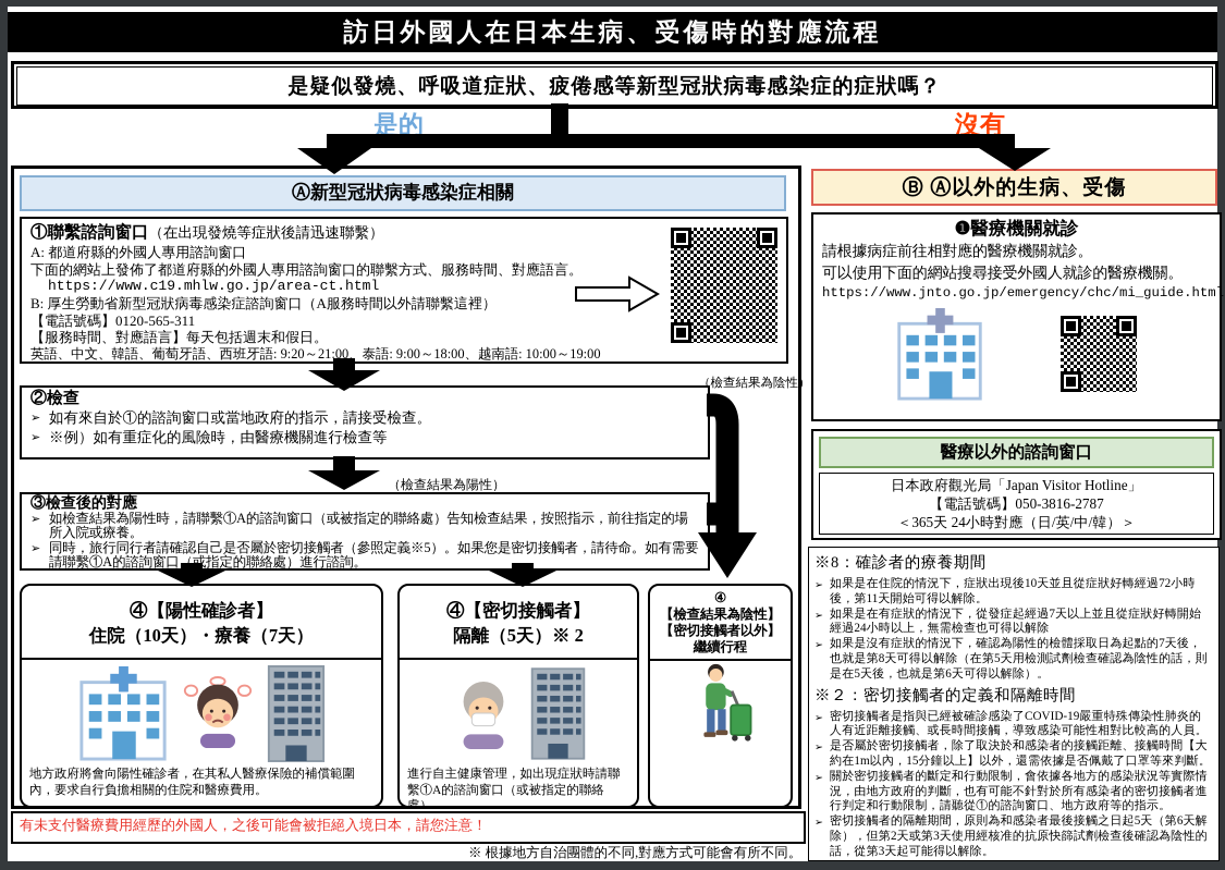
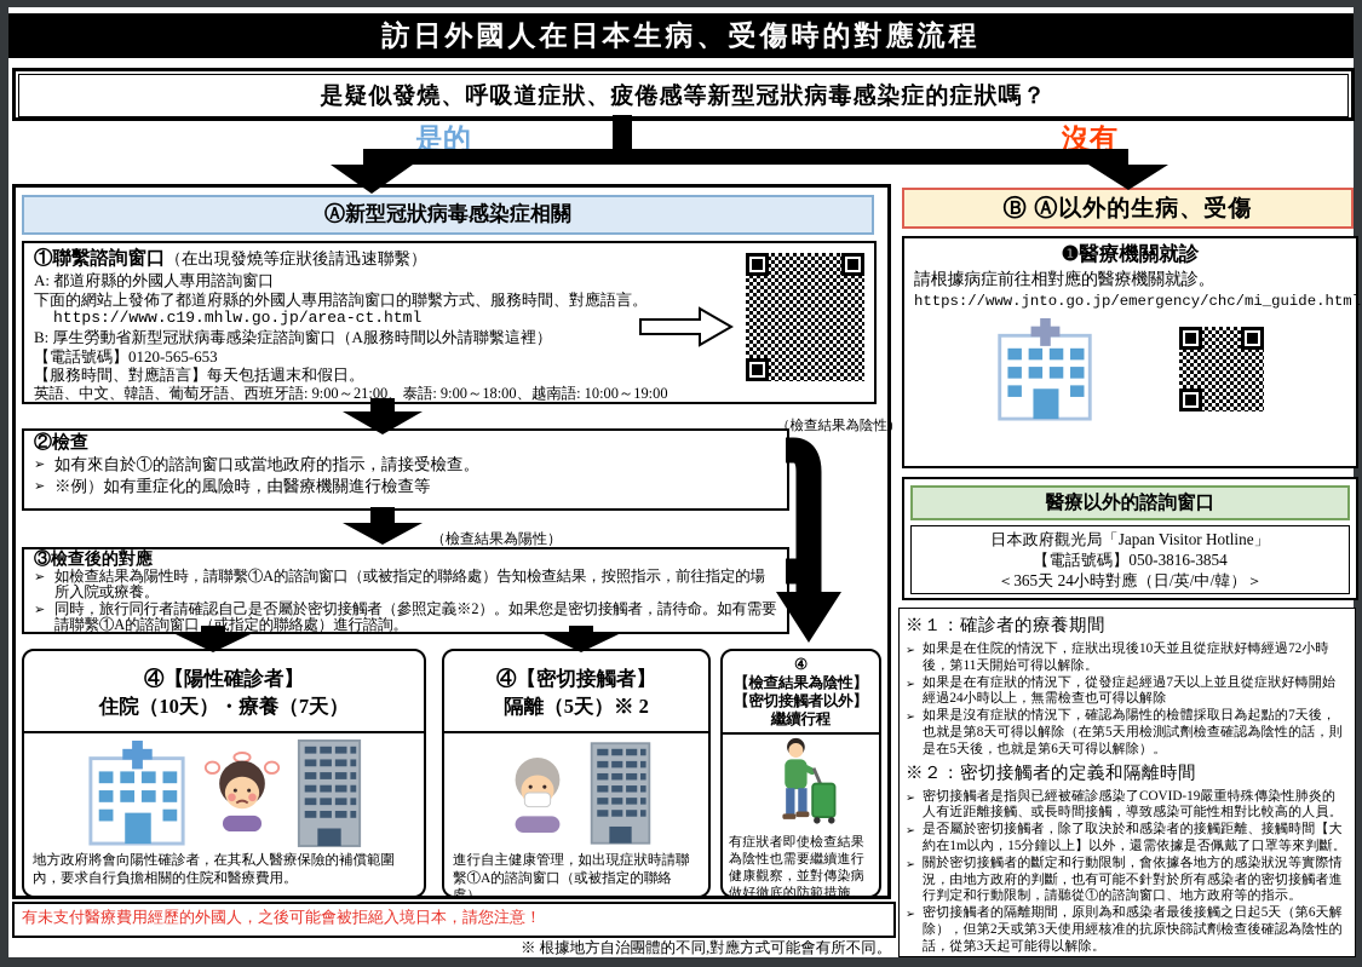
  訪日外國人在日本生病、受傷時的對應流程
  是疑似發燒、呼吸道症狀、疲倦感等新型冠狀病毒感染症的症狀嗎？
  是的
  沒有
  Ⓐ新型冠狀病毒感染症相關
  ①聯繫諮詢窗口（在出現發燒等症狀後請迅速聯繫）
  A: 都道府縣的外國人專用諮詢窗口
  下面的網站上發佈了都道府縣的外國人專用諮詢窗口的聯繫方式、服務時間、對應語言。
  https://www.c19.mhlw.go.jp/area-ct.html
  B: 厚生勞動省新型冠狀病毒感染症諮詢窗口（A服務時間以外請聯繫這裡）
- 【電話號碼】0120-565-311
+ 【電話號碼】0120-565-653
  【服務時間、對應語言】每天包括週末和假日。
- 英語、中文、韓語、葡萄牙語、西班牙語: 9:20～21:00、泰語: 9:00～18:00、越南語: 10:00～19:00
+ 英語、中文、韓語、葡萄牙語、西班牙語: 9:00～21:00、泰語: 9:00～18:00、越南語: 10:00～19:00
  （檢查結果為陰性）
  ②檢查
  ➢
  如有來自於①的諮詢窗口或當地政府的指示，請接受檢查。
  ➢
  ※例）如有重症化的風險時，由醫療機關進行檢查等
  （檢查結果為陽性）
  ③檢查後的對應
  ➢
  如檢查結果為陽性時，請聯繫①A的諮詢窗口（或被指定的聯絡處）告知檢查結果，按照指示，前往指定的場所入院或療養。
  ➢
- 同時，旅行同行者請確認自己是否屬於密切接觸者（參照定義※5）。如果您是密切接觸者，請待命。如有需要請聯繫①A的諮詢窗口（或指定的聯絡處）進行諮詢。
+ 同時，旅行同行者請確認自己是否屬於密切接觸者（參照定義※2）。如果您是密切接觸者，請待命。如有需要請聯繫①A的諮詢窗口（或指定的聯絡處）進行諮詢。
  ④【陽性確診者】
  住院（10天）・療養（7天）
  地方政府將會向陽性確診者，在其私人醫療保險的補償範圍內，要求自行負擔相關的住院和醫療費用。
  ④【密切接觸者】
  隔離（5天）※ 2
  進行自主健康管理，如出現症狀時請聯繫①A的諮詢窗口（或被指定的聯絡處）。
  ④
  【檢查結果為陰性】
  【密切接觸者以外】
  繼續行程
+ 有症狀者即使檢查結果為陰性也需要繼續進行健康觀察，並對傳染病做好徹底的防範措施。
  有未支付醫療費用經歷的外國人，之後可能會被拒絕入境日本，請您注意！
  ※ 根據地方自治團體的不同,對應方式可能會有所不同。
  Ⓑ Ⓐ以外的生病、受傷
  ❶醫療機關就診
  請根據病症前往相對應的醫療機關就診。
- 可以使用下面的網站搜尋接受外國人就診的醫療機關。
  https://www.jnto.go.jp/emergency/chc/mi_guide.ht
  醫療以外的諮詢窗口
  日本政府觀光局「Japan Visitor Hotline」
- 【電話號碼】050-3816-2787
+ 【電話號碼】050-3816-3854
  ＜365天 24小時對應（日/英/中/韓）＞
- ※8：確診者的療養期間
+ ※１：確診者的療養期間
  ➢
  如果是在住院的情況下，症狀出現後10天並且從症狀好轉經過72小時後，第11天開始可得以解除。
  ➢
  如果是在有症狀的情況下，從發症起經過7天以上並且從症狀好轉開始經過24小時以上，無需檢查也可得以解除
  ➢
  如果是沒有症狀的情況下，確認為陽性的檢體採取日為起點的7天後，也就是第8天可得以解除（在第5天用檢測試劑檢查確認為陰性的話，則是在5天後，也就是第6天可得以解除）。
  ※２：密切接觸者的定義和隔離時間
  ➢
  密切接觸者是指與已經被確診感染了COVID-19嚴重特殊傳染性肺炎的人有近距離接觸、或長時間接觸，導致感染可能性相對比較高的人員。
  ➢
  是否屬於密切接觸者，除了取決於和感染者的接觸距離、接觸時間【大約在1m以內，15分鐘以上】以外，還需依據是否佩戴了口罩等來判斷。
  ➢
  關於密切接觸者的斷定和行動限制，會依據各地方的感染狀況等實際情況，由地方政府的判斷，也有可能不針對於所有感染者的密切接觸者進行判定和行動限制，請聽從①的諮詢窗口、地方政府等的指示。
  ➢
  密切接觸者的隔離期間，原則為和感染者最後接觸之日起5天（第6天解除），但第2天或第3天使用經核准的抗原快篩試劑檢查後確認為陰性的話，從第3天起可能得以解除。
